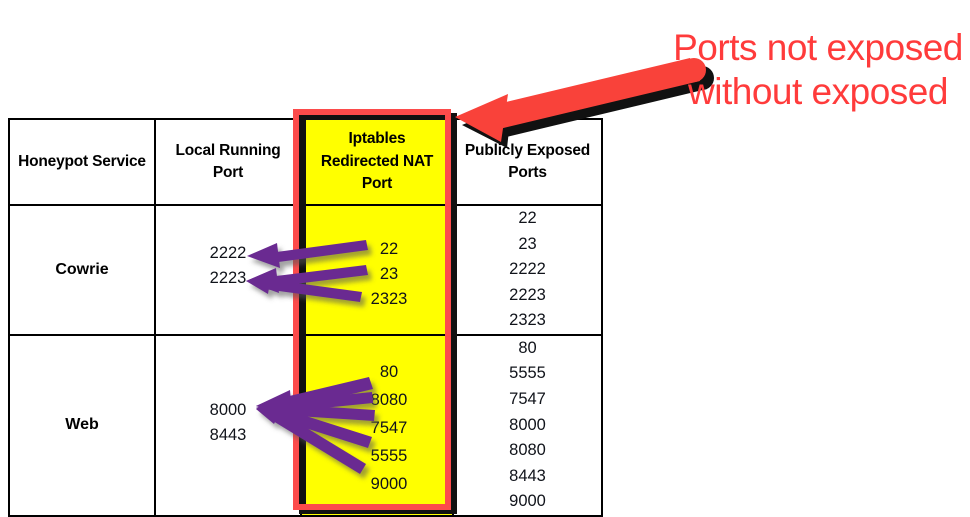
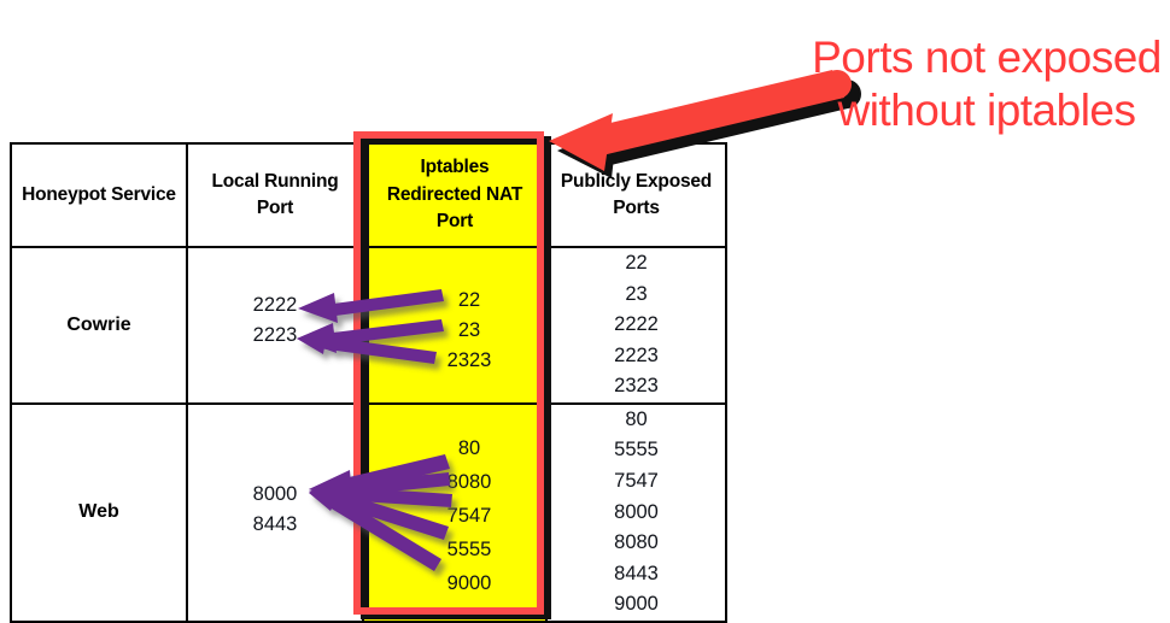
  Honeypot Service	Local Running Port	Iptables Redirected NAT Port	Publicly Exposed Ports
  Cowrie	2222 2223	22 23 2323	22 23 2222 2223 2323
  Web	8000 8443	80 8080 7547 5555 9000	80 5555 7547 8000 8080 8443 9000
- Ports not exposed without exposed
+ Ports not exposed without iptables
